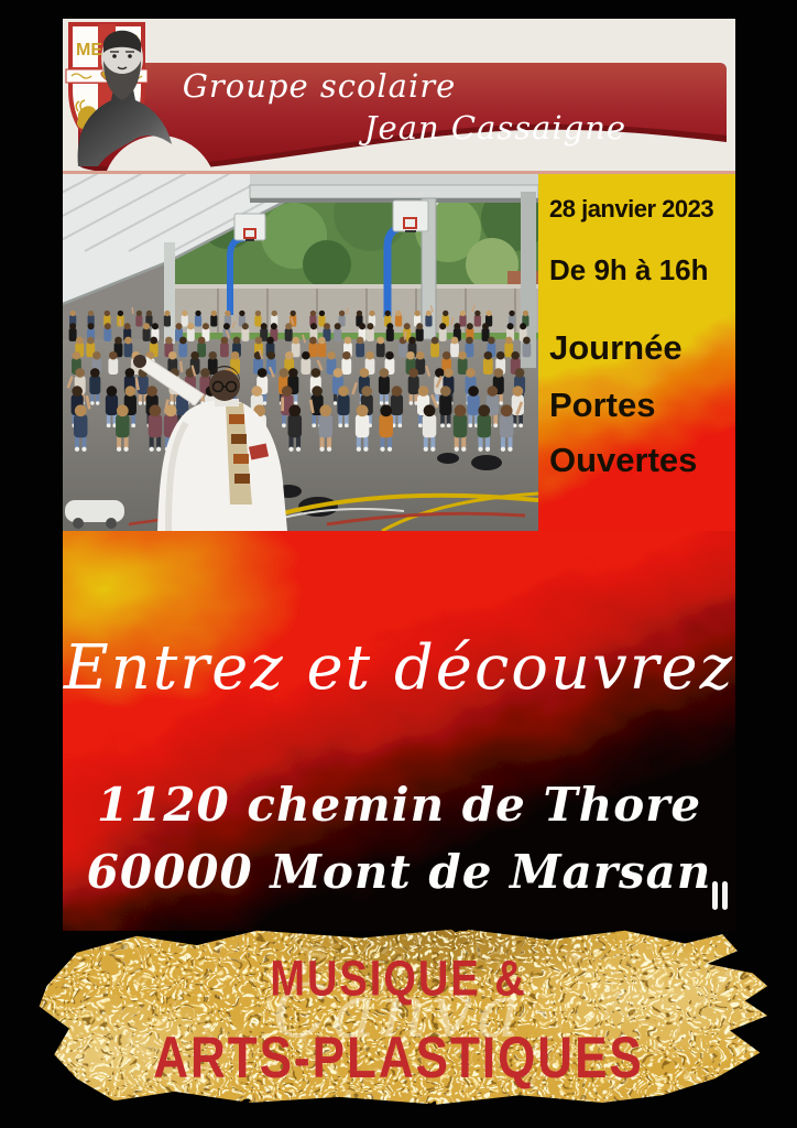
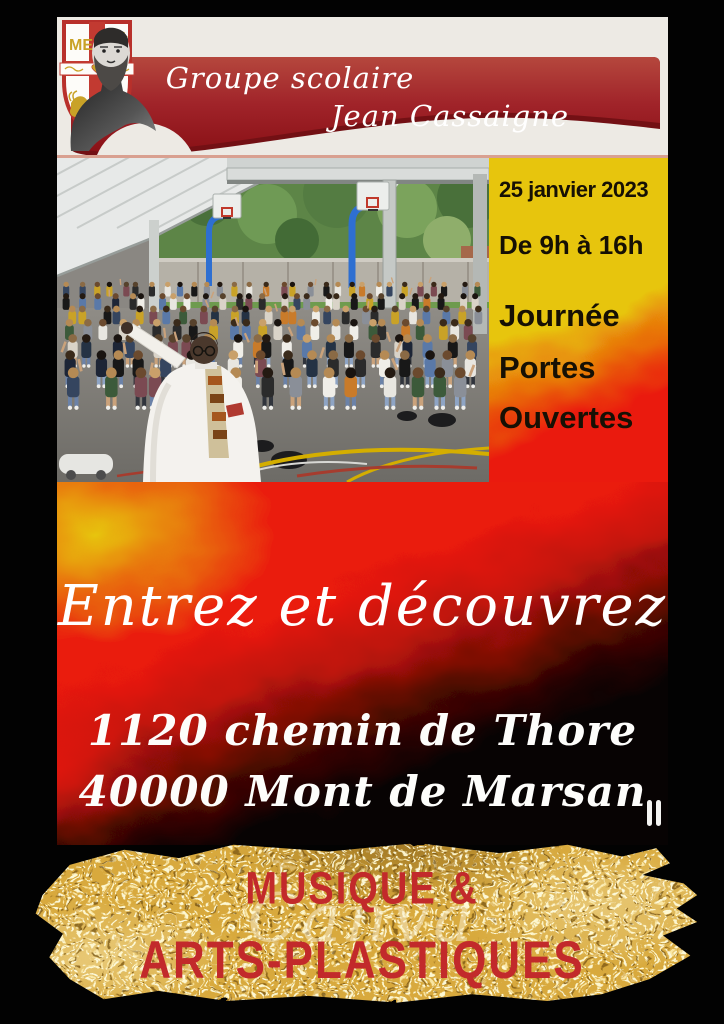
  Groupe scolaire
  Jean Cassaigne
  ME
- 28 janvier 2023
+ 25 janvier 2023
  De 9h à 16h
  Journée
  Portes
  Ouvertes
  Entrez et découvrez
  1120 chemin de Thore
- 60000 Mont de Marsan
+ 40000 Mont de Marsan
  Canva
  MUSIQUE &
  ARTS-PLASTIQUES
